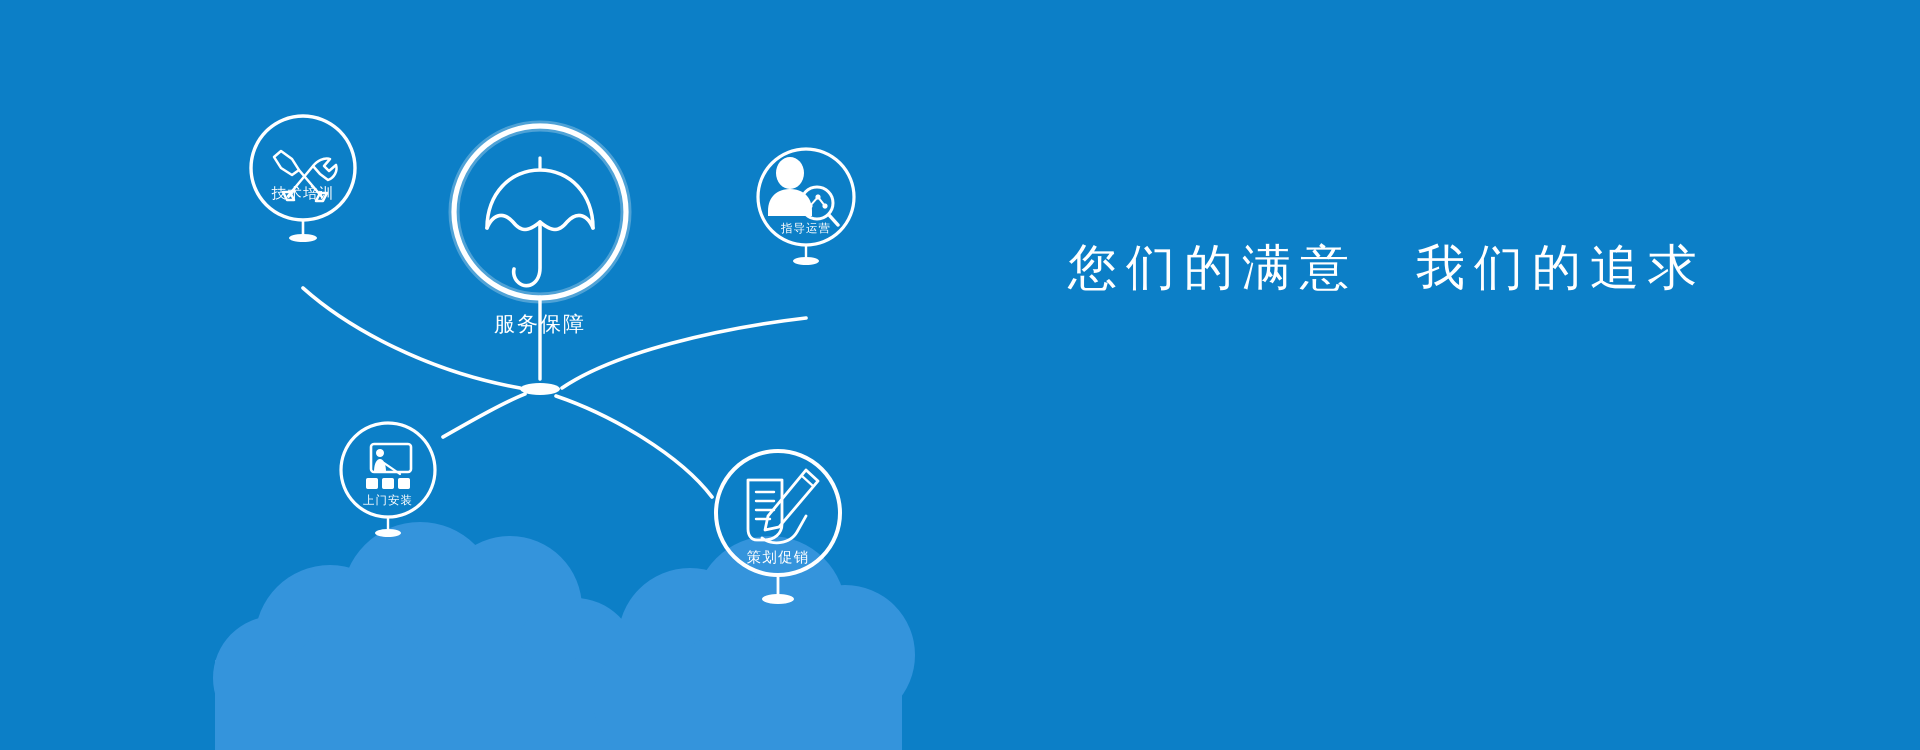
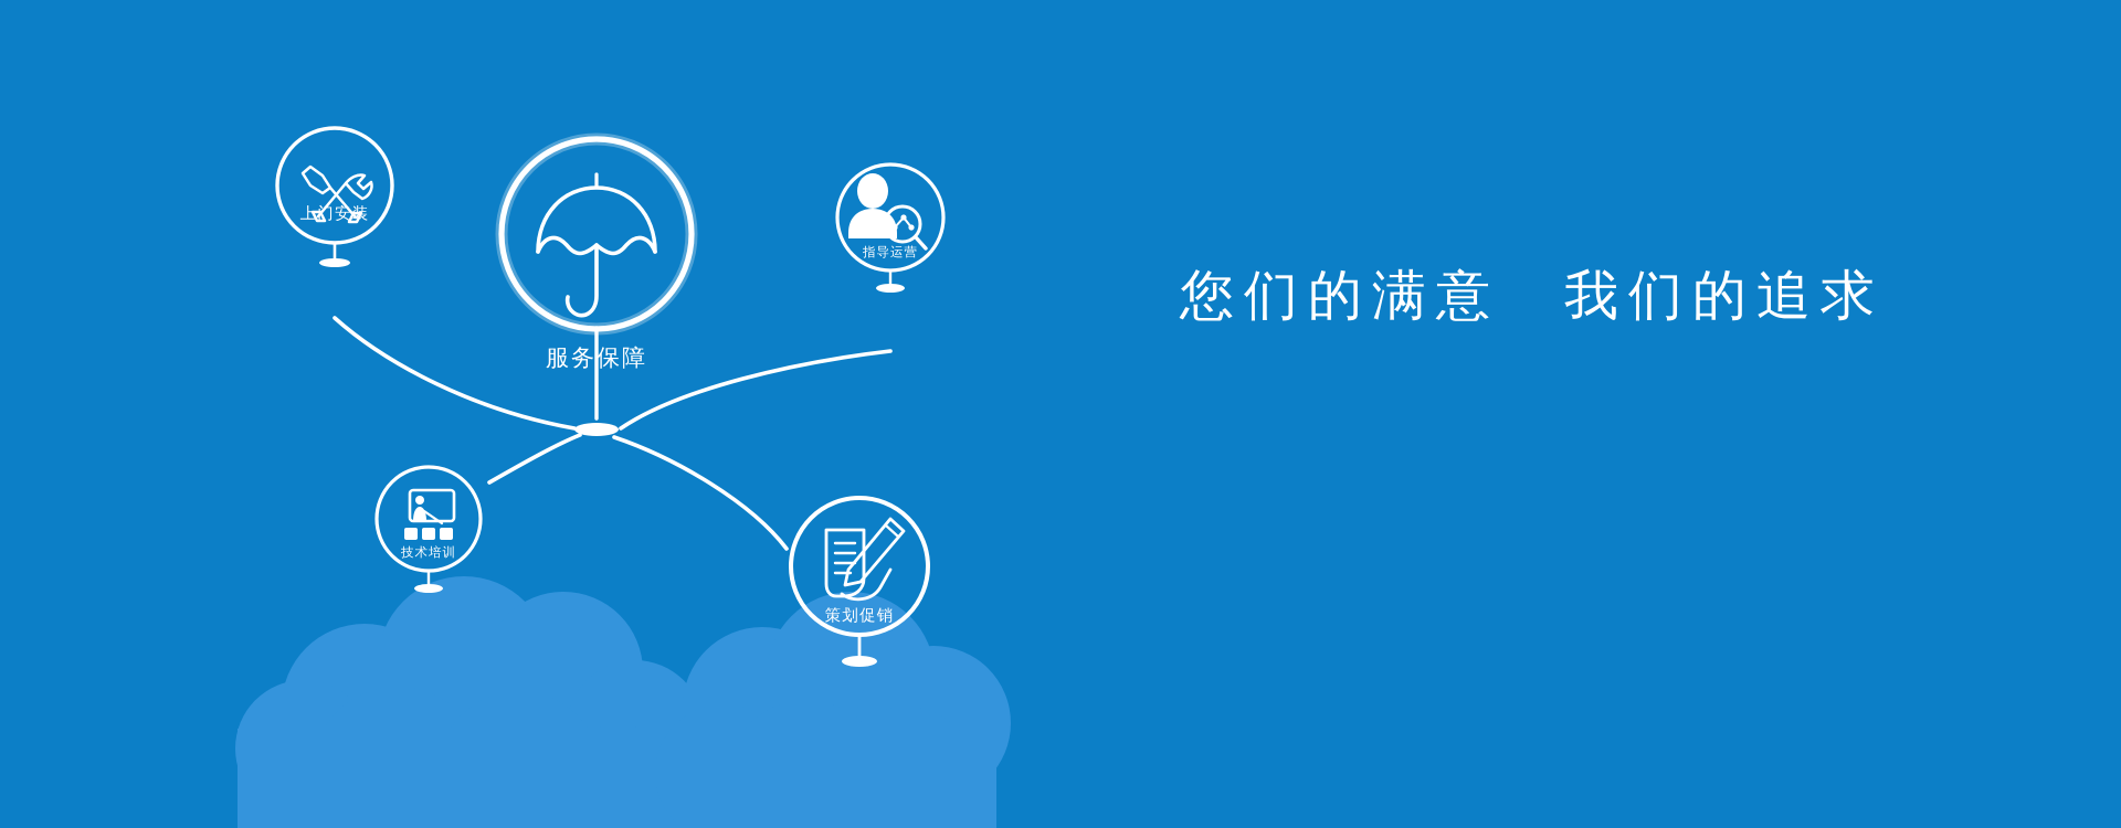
  服务保障
- 技术培训
+ 上门安装
  指导运营
- 上门安装
+ 技术培训
  策划促销
  您们的满意 我们的追求
